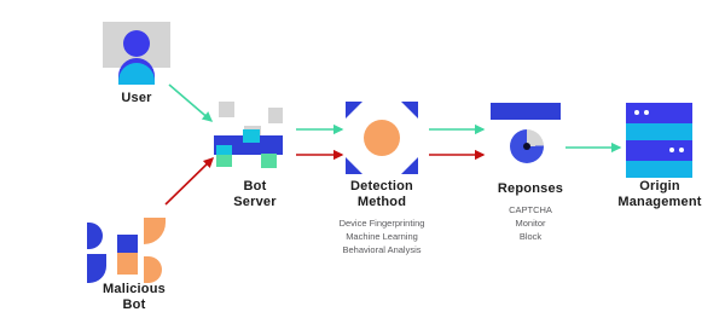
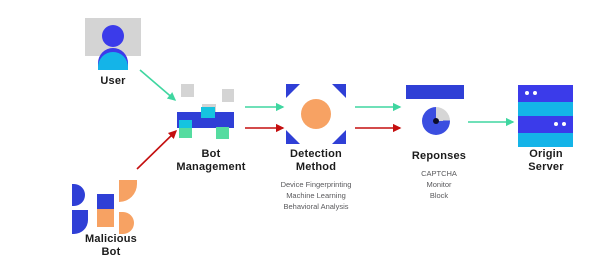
  User
  Malicious
  Bot
  Bot
- Server
+ Management
  Detection
  Method
  Device Fingerprinting
  Machine Learning
  Behavioral Analysis
  Reponses
  CAPTCHA
  Monitor
  Block
  Origin
- Management
+ Server
